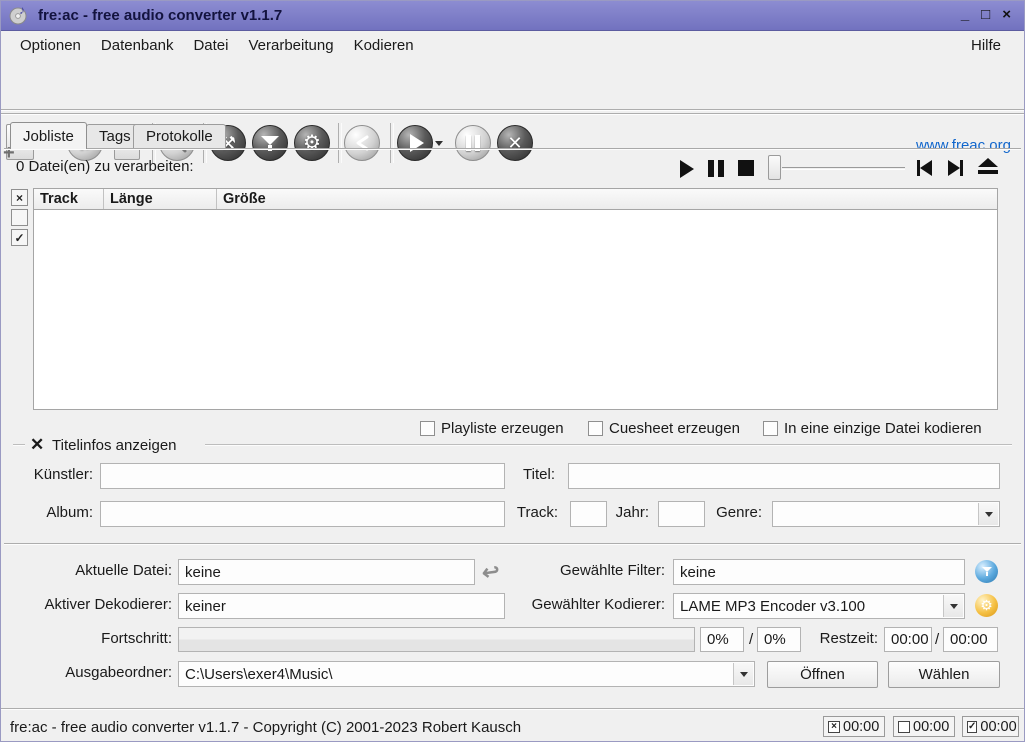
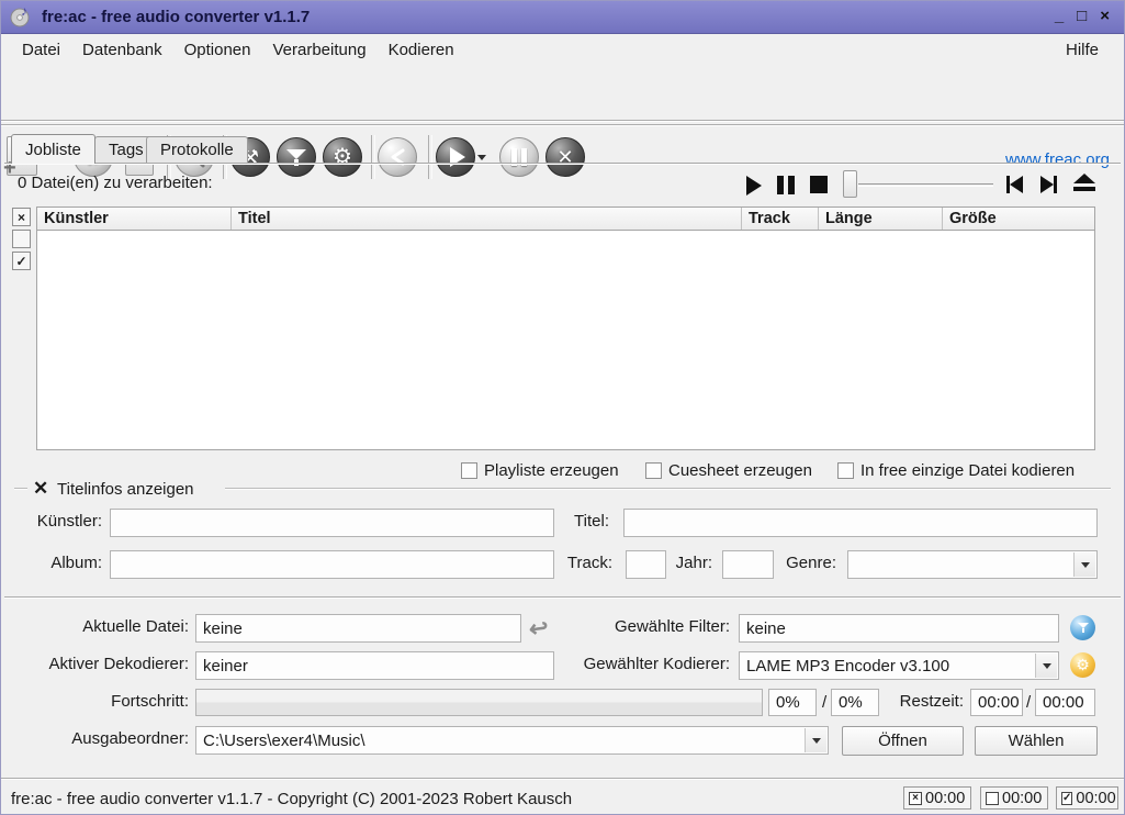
  ♪
  fre:ac - free audio converter v1.1.7
  _
  □
  ×
- Optionen
+ Datei
  Datenbank
- Datei
+ Optionen
  Verarbeitung
  Kodieren
  Hilfe
  +
  ⚒
  ⚙
  ✕
  www.freac.org
  Jobliste
  Tags
  Protokolle
  0 Datei(en) zu verarbeiten:
  ×
  ✓
+ Künstler
+ Titel
  Track
  Länge
  Größe
  Playliste erzeugen
  Cuesheet erzeugen
- In eine einzige Datei kodieren
+ In free einzige Datei kodieren
  ✕
  Titelinfos anzeigen
  Künstler:
  Titel:
  Album:
  Track:
  Jahr:
  Genre:
  Aktuelle Datei:
  keine
  Gewählte Filter:
  keine
  Aktiver Dekodierer:
  keiner
  Gewählter Kodierer:
  LAME MP3 Encoder v3.100
  ⚙
  Fortschritt:
  0%
  /
  0%
  Restzeit:
  00:00
  /
  00:00
  Ausgabeordner:
  C:\Users\exer4\Music\
  Öffnen
  Wählen
  fre:ac - free audio converter v1.1.7 - Copyright (C) 2001-2023 Robert Kausch
  ×
  00:00
  00:00
  ✓
  00:00
